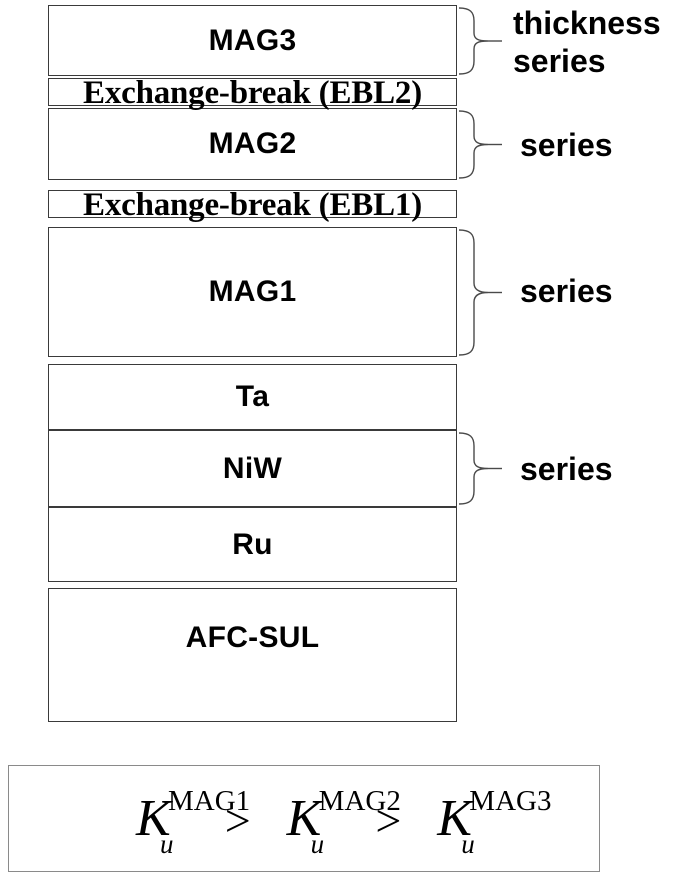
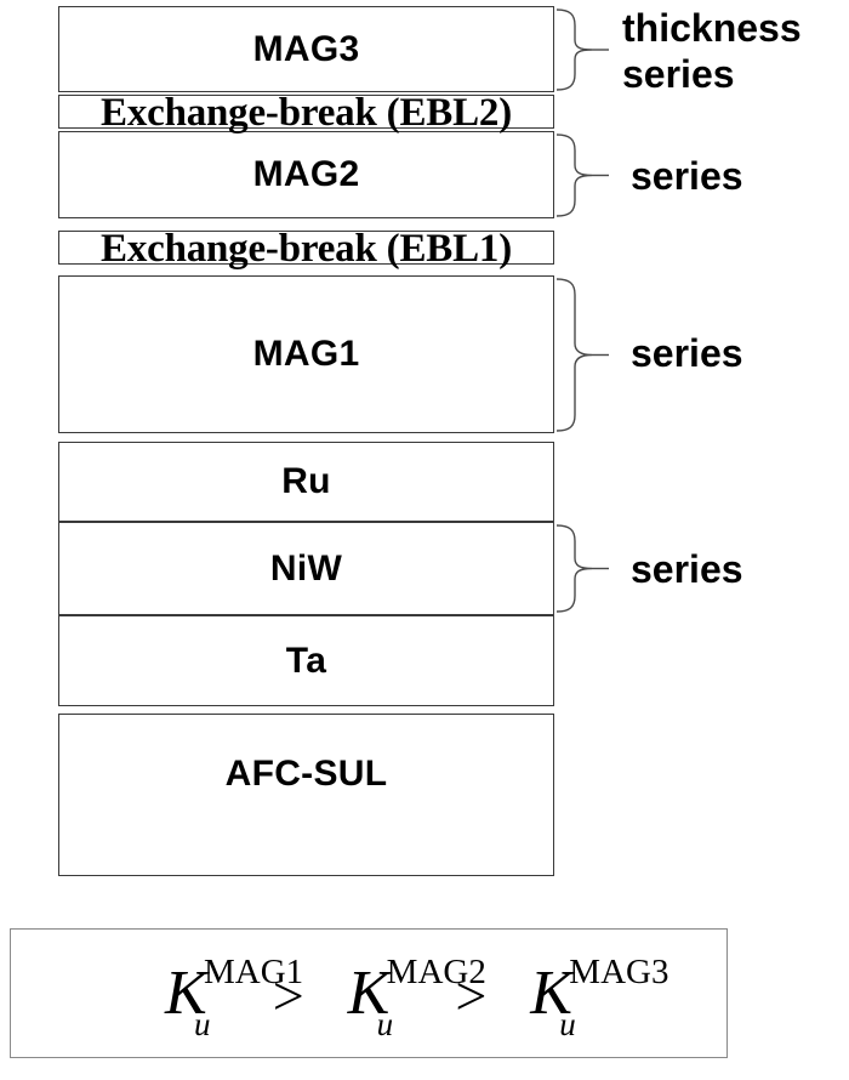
  MAG3
  Exchange-break (EBL2)
  MAG2
  Exchange-break (EBL1)
  MAG1
- Ta
+ Ru
  NiW
- Ru
+ Ta
  AFC-SUL
  thickness
  series
  series
  series
  series
  K
  u
  MAG1
  >
  K
  u
  MAG2
  >
  K
  u
  MAG3
